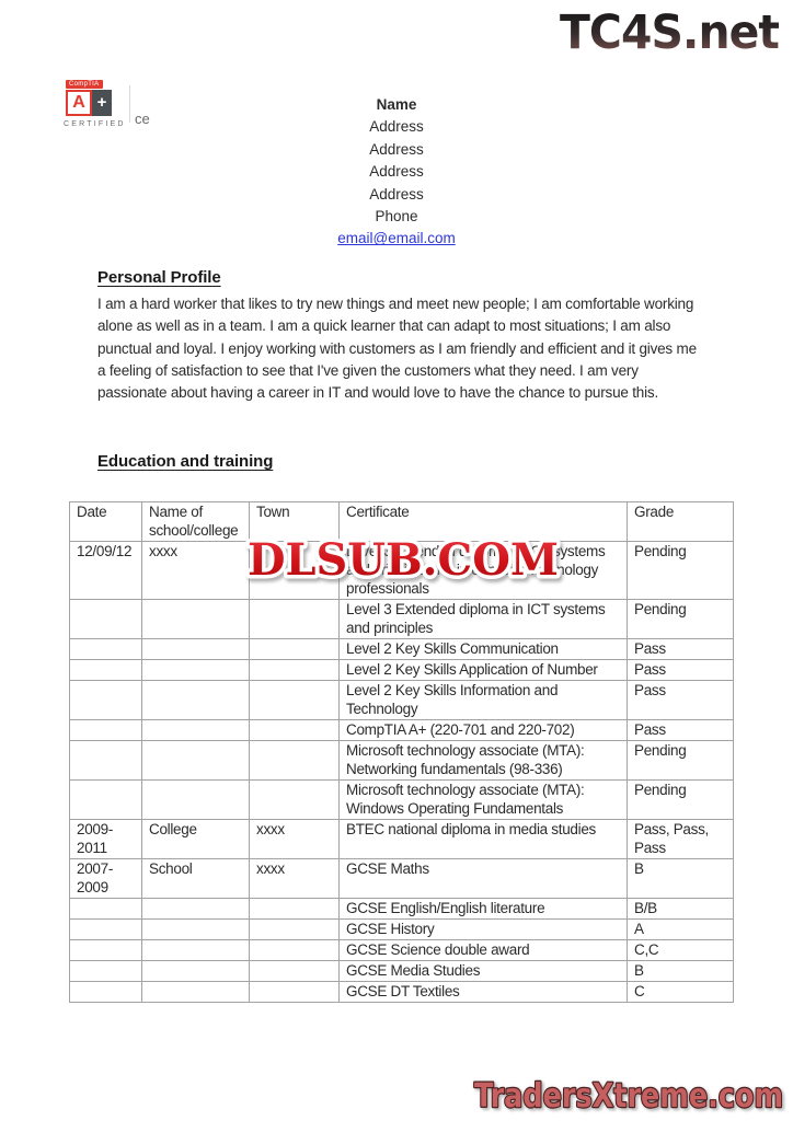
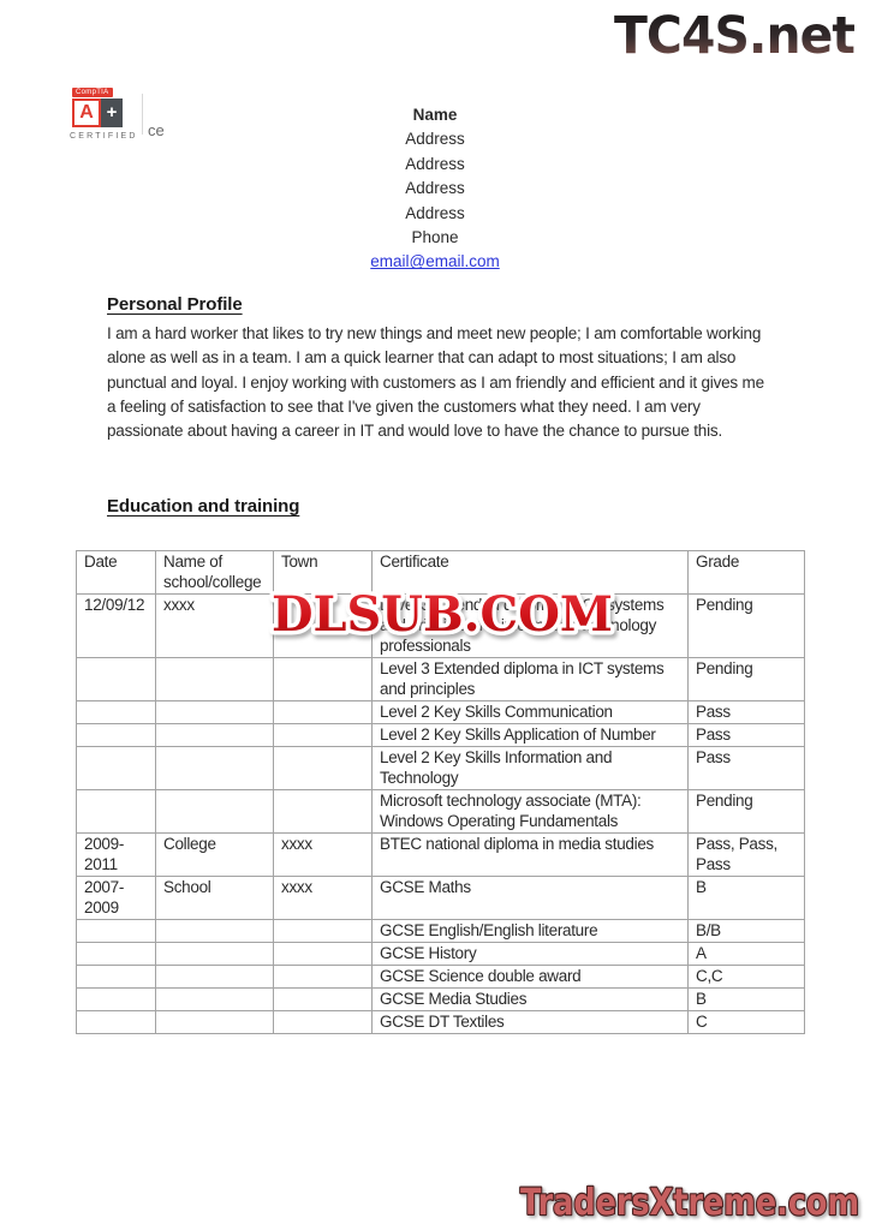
  TC4S.net
  A
  +
  ce
  Name
  Address
  Address
  Address
  Address
  Phone
  email@email.com
  Personal Profile
  I am a hard worker that likes to try new things and meet new people; I am comfortable working alone as well as in a team. I am a quick learner that can adapt to most situations; I am also punctual and loyal. I enjoy working with customers as I am friendly and efficient and it gives me a feeling of satisfaction to see that I've given the customers what they need. I am very passionate about having a career in IT and would love to have the chance to pursue this.
  Education and training
  Date	Name of school/college	Town	Certificate	Grade
  12/09/12	xxxx		Level 3 Extended diploma in ICT systems and principles for information technology professionals	Pending
  			Level 3 Extended diploma in ICT systems and principles	Pending
  			Level 2 Key Skills Communication	Pass
  			Level 2 Key Skills Application of Number	Pass
  			Level 2 Key Skills Information and Technology	Pass
- 			CompTIA A+ (220-701 and 220-702)	Pass
- 			Microsoft technology associate (MTA): Networking fundamentals (98-336)	Pending
  			Microsoft technology associate (MTA): Windows Operating Fundamentals	Pending
  2009-2011	College	xxxx	BTEC national diploma in media studies	Pass, Pass, Pass
  2007-2009	School	xxxx	GCSE Maths	B
  			GCSE English/English literature	B/B
  			GCSE History	A
  			GCSE Science double award	C,C
  			GCSE Media Studies	B
  			GCSE DT Textiles	C
  DLSUB.COM
  TradersXtreme.com
